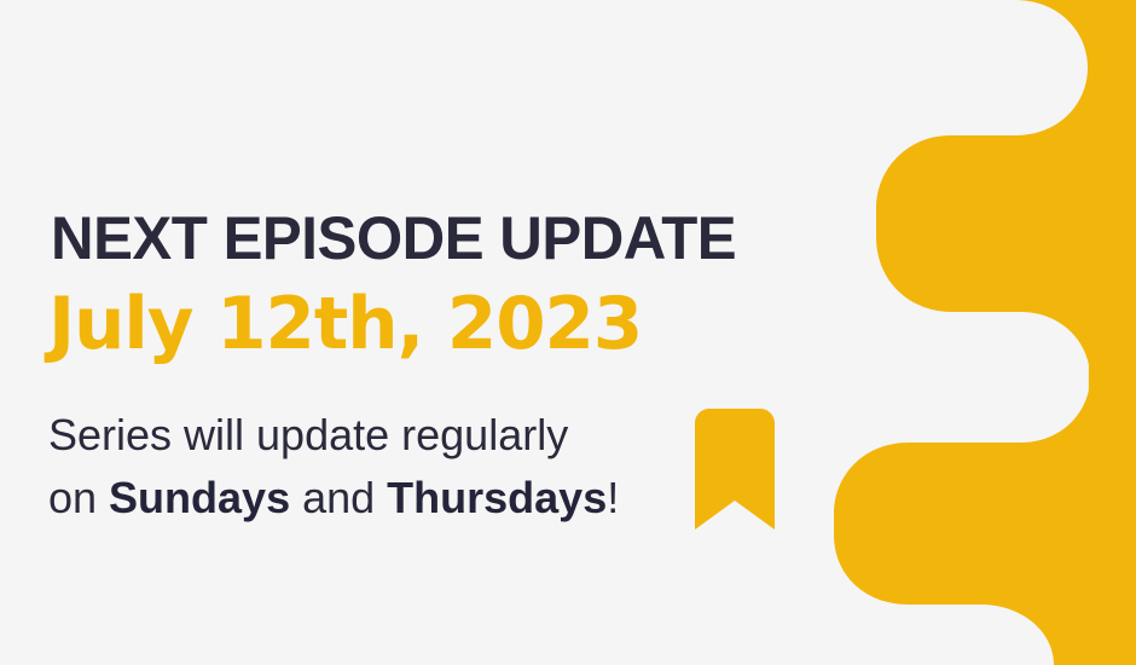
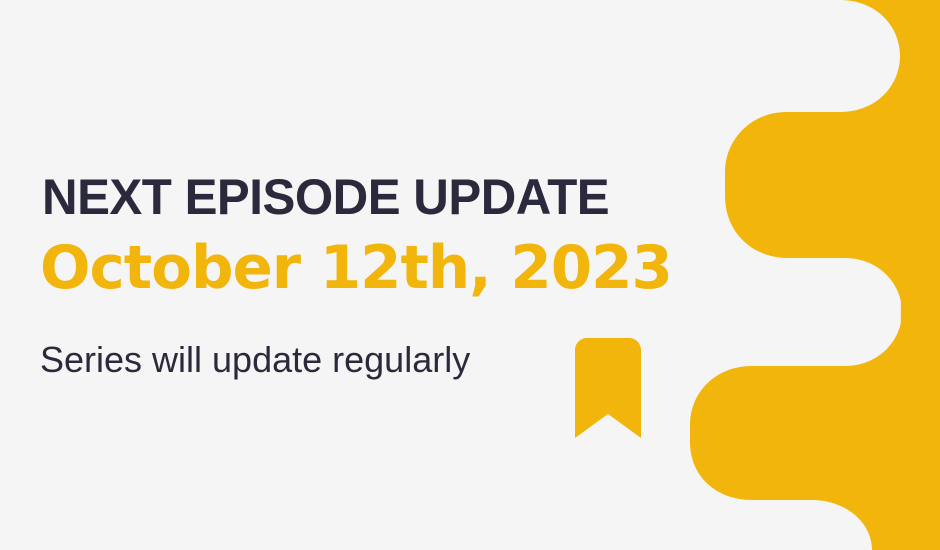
  NEXT EPISODE UPDATE
- July 12th, 2023
+ October 12th, 2023
  Series will update regularly
- on Sundays and Thursdays!
